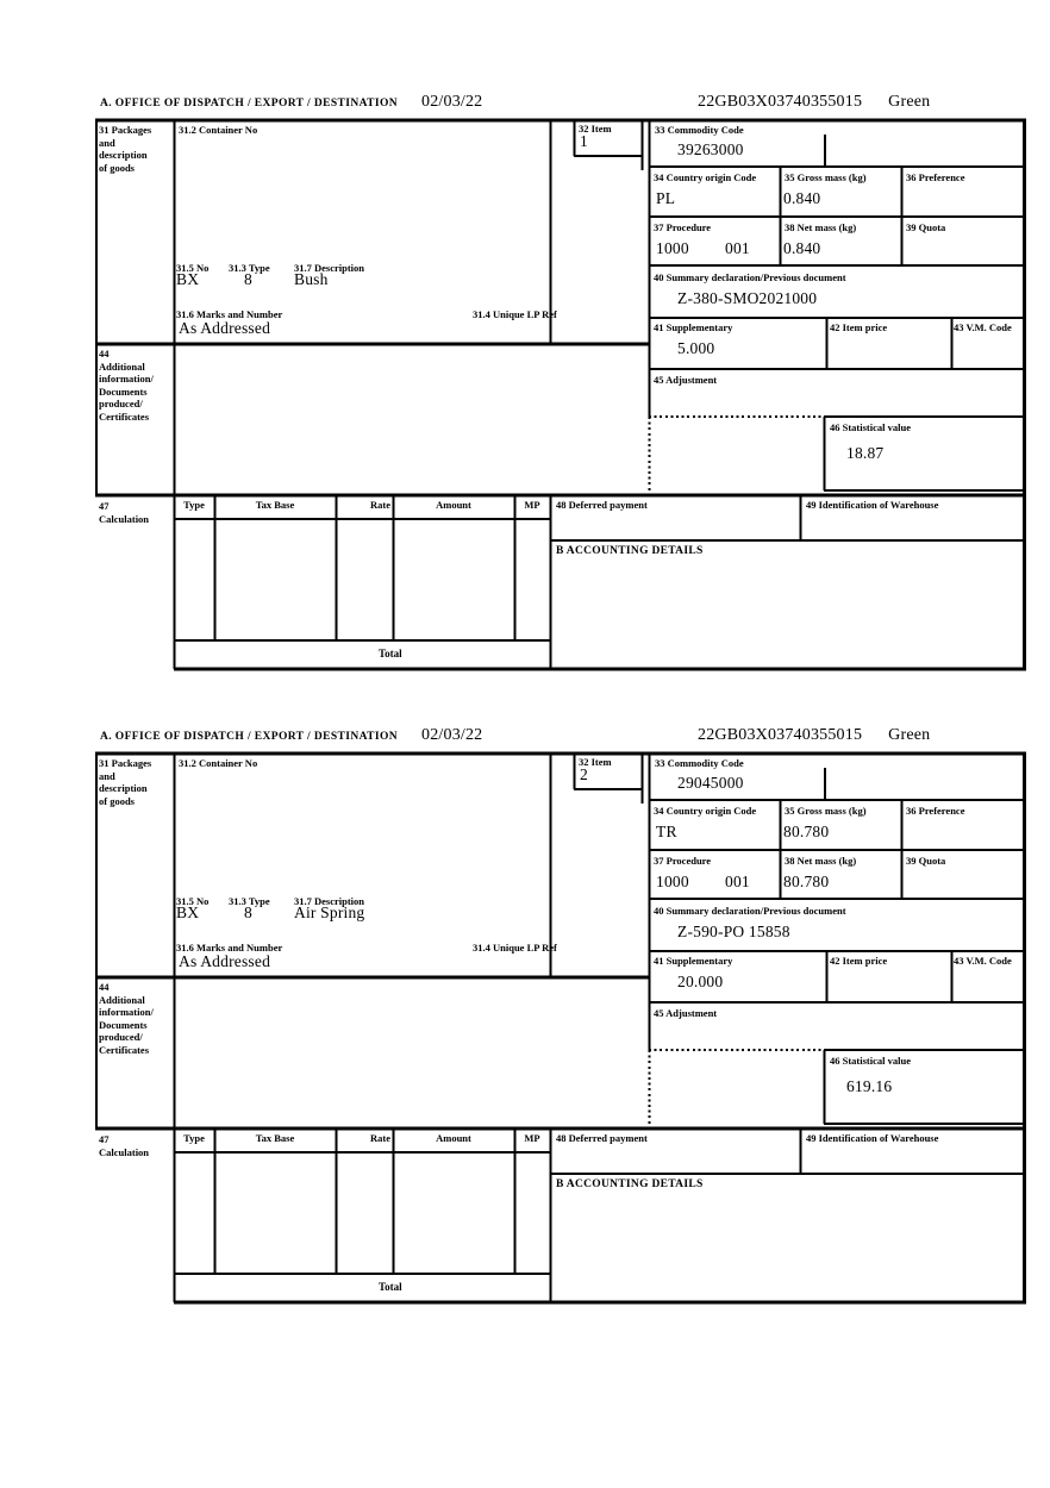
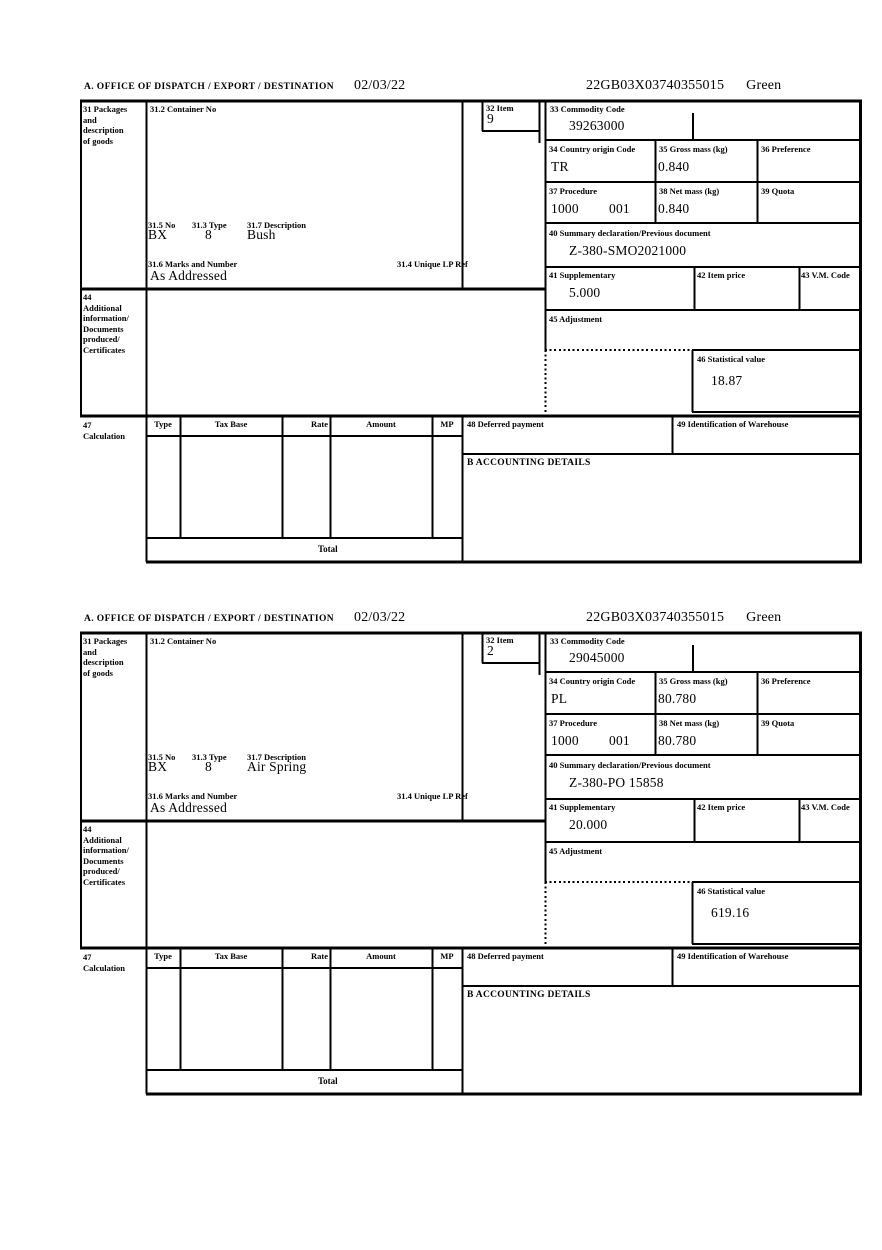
  A. OFFICE OF DISPATCH / EXPORT / DESTINATION
  02/03/22
  22GB03X03740355015 Green
  31 Packages
  and
  description
  of goods
  31.2 Container No
  32 Item
- 1
+ 9
  33 Commodity Code
  39263000
  34 Country origin Code
- PL
+ TR
  35 Gross mass (kg)
  0.840
  36 Preference
  37 Procedure
  1000
  001
  38 Net mass (kg)
  0.840
  39 Quota
  40 Summary declaration/Previous document
  Z-380-SMO2021000
  41 Supplementary
  5.000
  42 Item price
  43 V.M. Code
  45 Adjustment
  46 Statistical value
  18.87
  31.5 No
  31.3 Type
  31.7 Description
  BX
  8
  Bush
  31.6 Marks and Number
  31.4 Unique LP Ref
  As Addressed
  44
  Additional
  information/
  Documents
  produced/
  Certificates
  47
  Calculation
  Type
  Tax Base
  Rate
  Amount
  MP
  Total
  48 Deferred payment
  49 Identification of Warehouse
  B ACCOUNTING DETAILS
  A. OFFICE OF DISPATCH / EXPORT / DESTINATION
  02/03/22
  22GB03X03740355015 Green
  31 Packages
  and
  description
  of goods
  31.2 Container No
  32 Item
  2
  33 Commodity Code
  29045000
  34 Country origin Code
- TR
+ PL
  35 Gross mass (kg)
  80.780
  36 Preference
  37 Procedure
  1000
  001
  38 Net mass (kg)
  80.780
  39 Quota
  40 Summary declaration/Previous document
- Z-590-PO 15858
+ Z-380-PO 15858
  41 Supplementary
  20.000
  42 Item price
  43 V.M. Code
  45 Adjustment
  46 Statistical value
  619.16
  31.5 No
  31.3 Type
  31.7 Description
  BX
  8
  Air Spring
  31.6 Marks and Number
  31.4 Unique LP Ref
  As Addressed
  44
  Additional
  information/
  Documents
  produced/
  Certificates
  47
  Calculation
  Type
  Tax Base
  Rate
  Amount
  MP
  Total
  48 Deferred payment
  49 Identification of Warehouse
  B ACCOUNTING DETAILS
